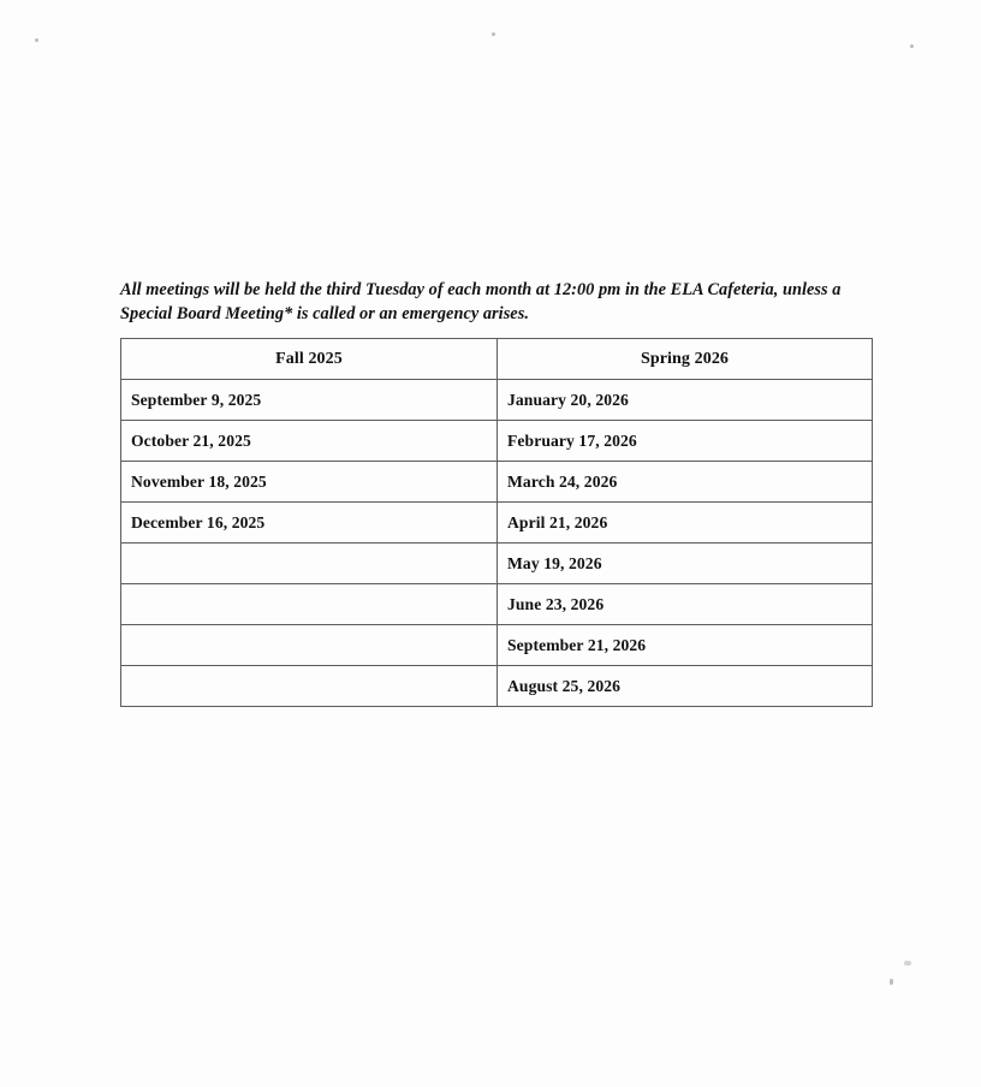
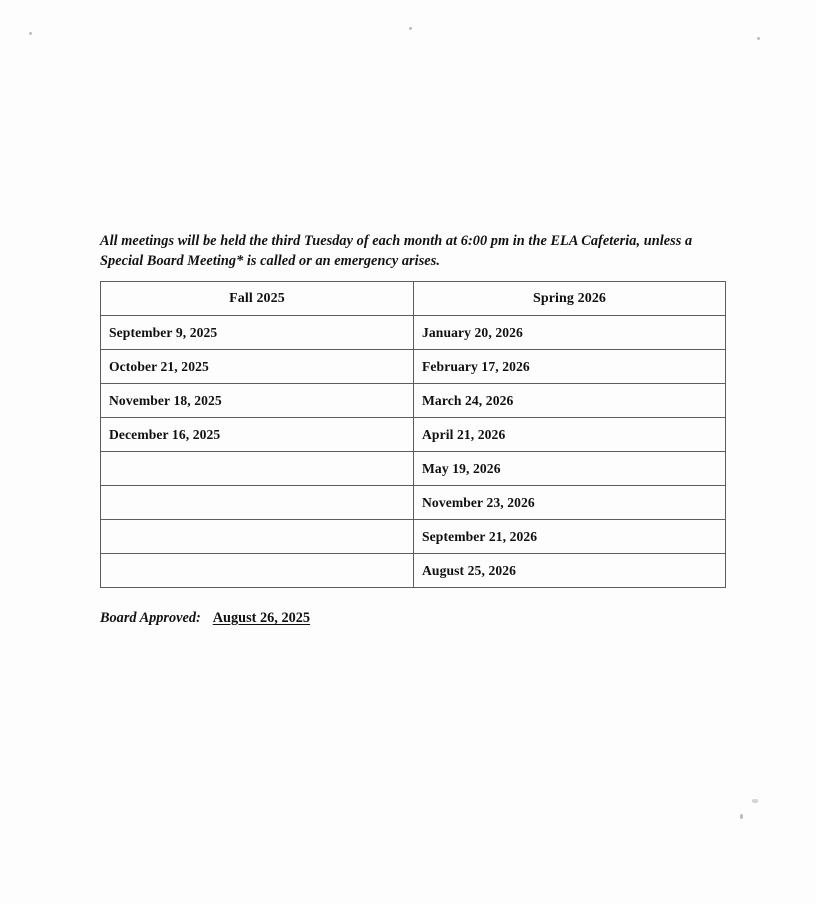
- All meetings will be held the third Tuesday of each month at 12:00 pm in the ELA Cafeteria, unless a Special Board Meeting* is called or an emergency arises.
+ All meetings will be held the third Tuesday of each month at 6:00 pm in the ELA Cafeteria, unless a Special Board Meeting* is called or an emergency arises.
  Fall 2025	Spring 2026
  September 9, 2025	January 20, 2026
  October 21, 2025	February 17, 2026
  November 18, 2025	March 24, 2026
  December 16, 2025	April 21, 2026
  	May 19, 2026
- 	June 23, 2026
+ 	November 23, 2026
  	September 21, 2026
  	August 25, 2026
+ Board Approved:
+ August 26, 2025
